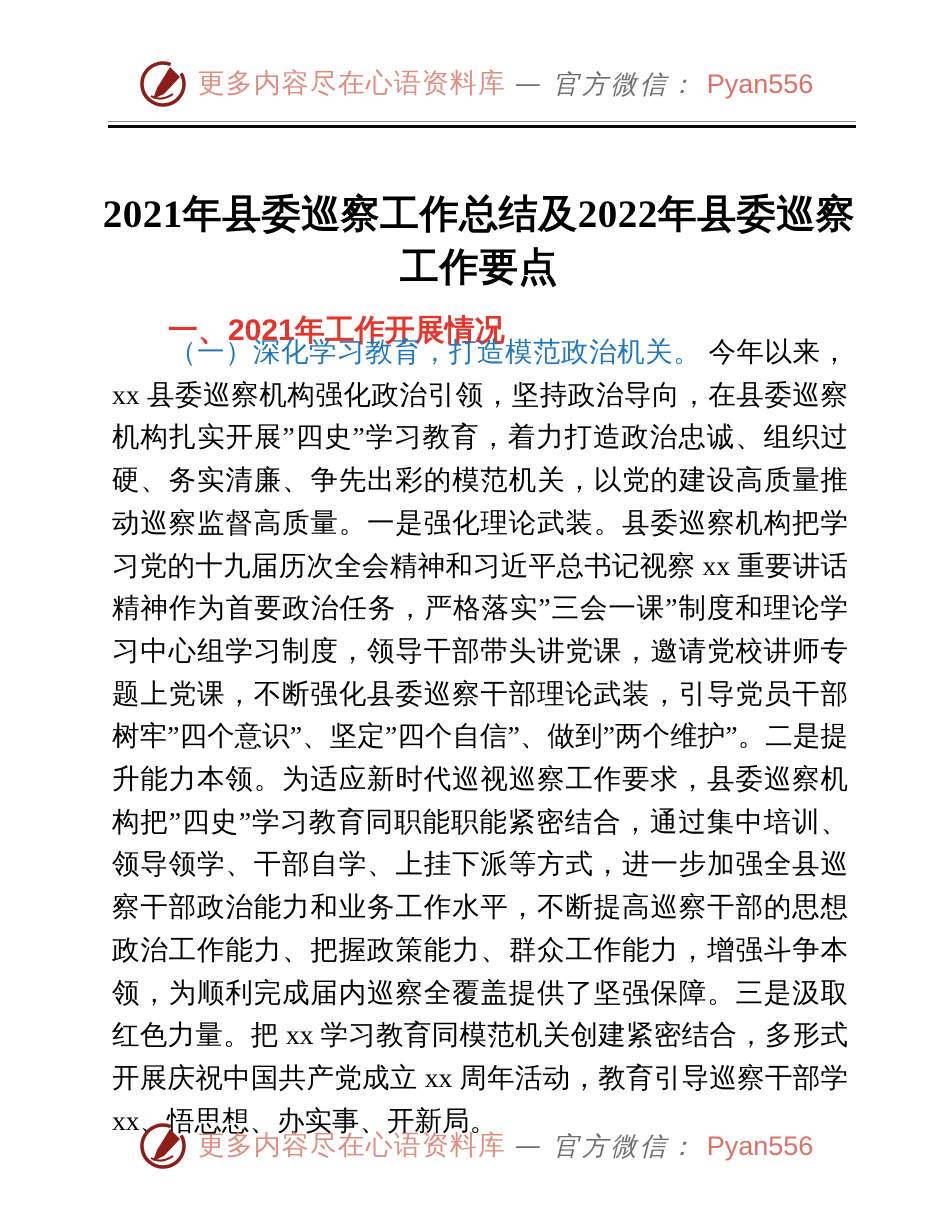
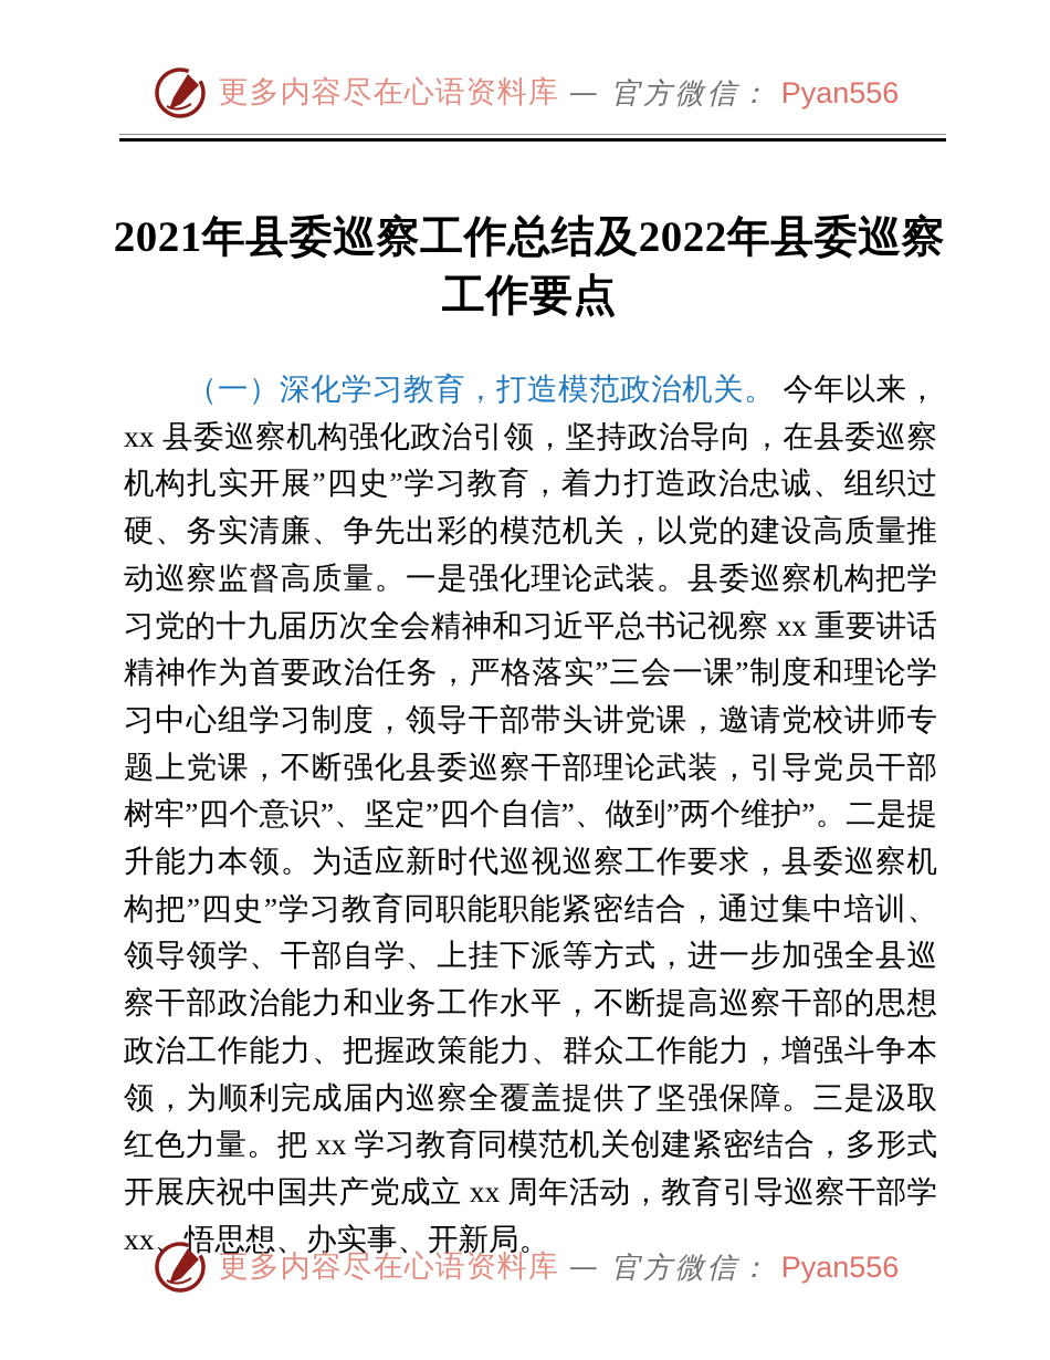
  更多内容尽在心语资料库
  —
  官方微信：
  Pyan556
  2021年县委巡察工作总结及2022年县委巡察工作要点
- 一、2021年工作开展情况
  （一）深化学习教育，打造模范政治机关。 今年以来，xx 县委巡察机构强化政治引领，坚持政治导向，在县委巡察机构扎实开展”四史”学习教育，着力打造政治忠诚、组织过硬、务实清廉、争先出彩的模范机关，以党的建设高质量推动巡察监督高质量。一是强化理论武装。县委巡察机构把学习党的十九届历次全会精神和习近平总书记视察 xx 重要讲话精神作为首要政治任务，严格落实”三会一课”制度和理论学习中心组学习制度，领导干部带头讲党课，邀请党校讲师专题上党课，不断强化县委巡察干部理论武装，引导党员干部树牢”四个意识”、坚定”四个自信”、做到”两个维护”。二是提升能力本领。为适应新时代巡视巡察工作要求，县委巡察机构把”四史”学习教育同职能职能紧密结合，通过集中培训、领导领学、干部自学、上挂下派等方式，进一步加强全县巡察干部政治能力和业务工作水平，不断提高巡察干部的思想政治工作能力、把握政策能力、群众工作能力，增强斗争本领，为顺利完成届内巡察全覆盖提供了坚强保障。三是汲取红色力量。把 xx 学习教育同模范机关创建紧密结合，多形式开展庆祝中国共产党成立 xx 周年活动，教育引导巡察干部学 xx、悟思想、办实事、开新局。
  更多内容尽在心语资料库
  —
  官方微信：
  Pyan556
